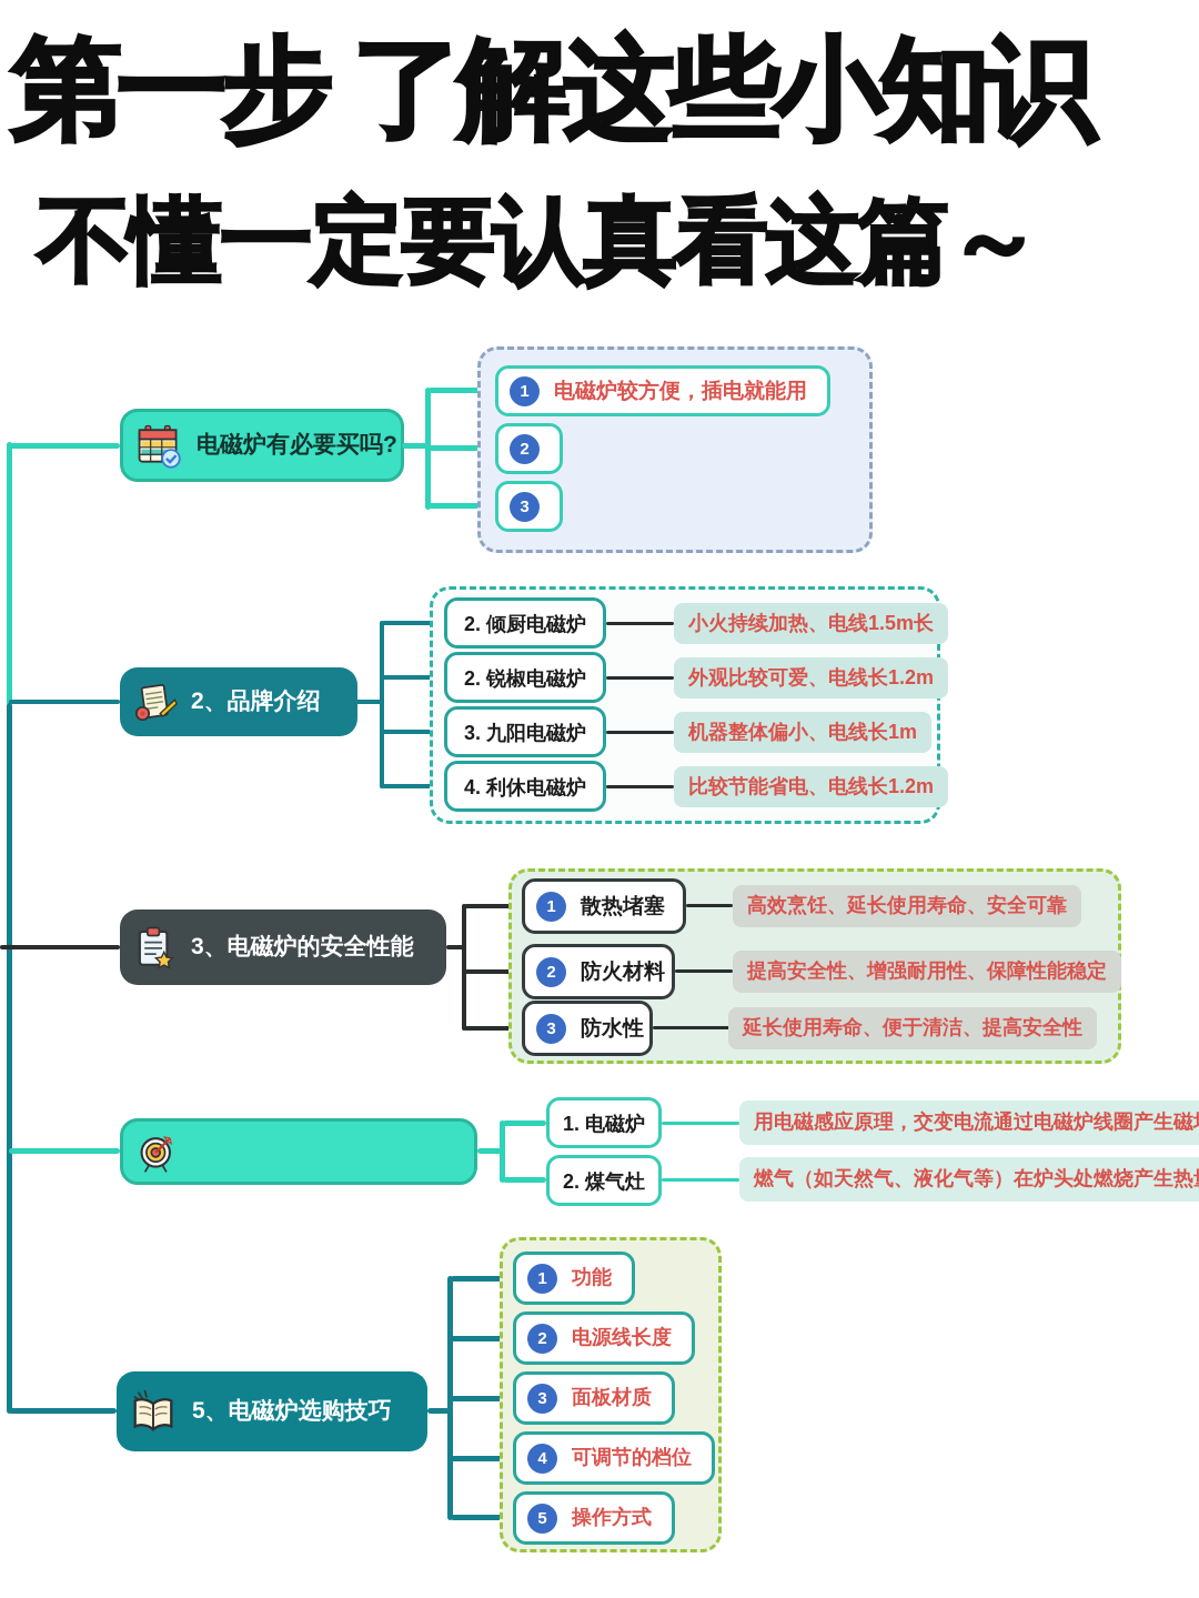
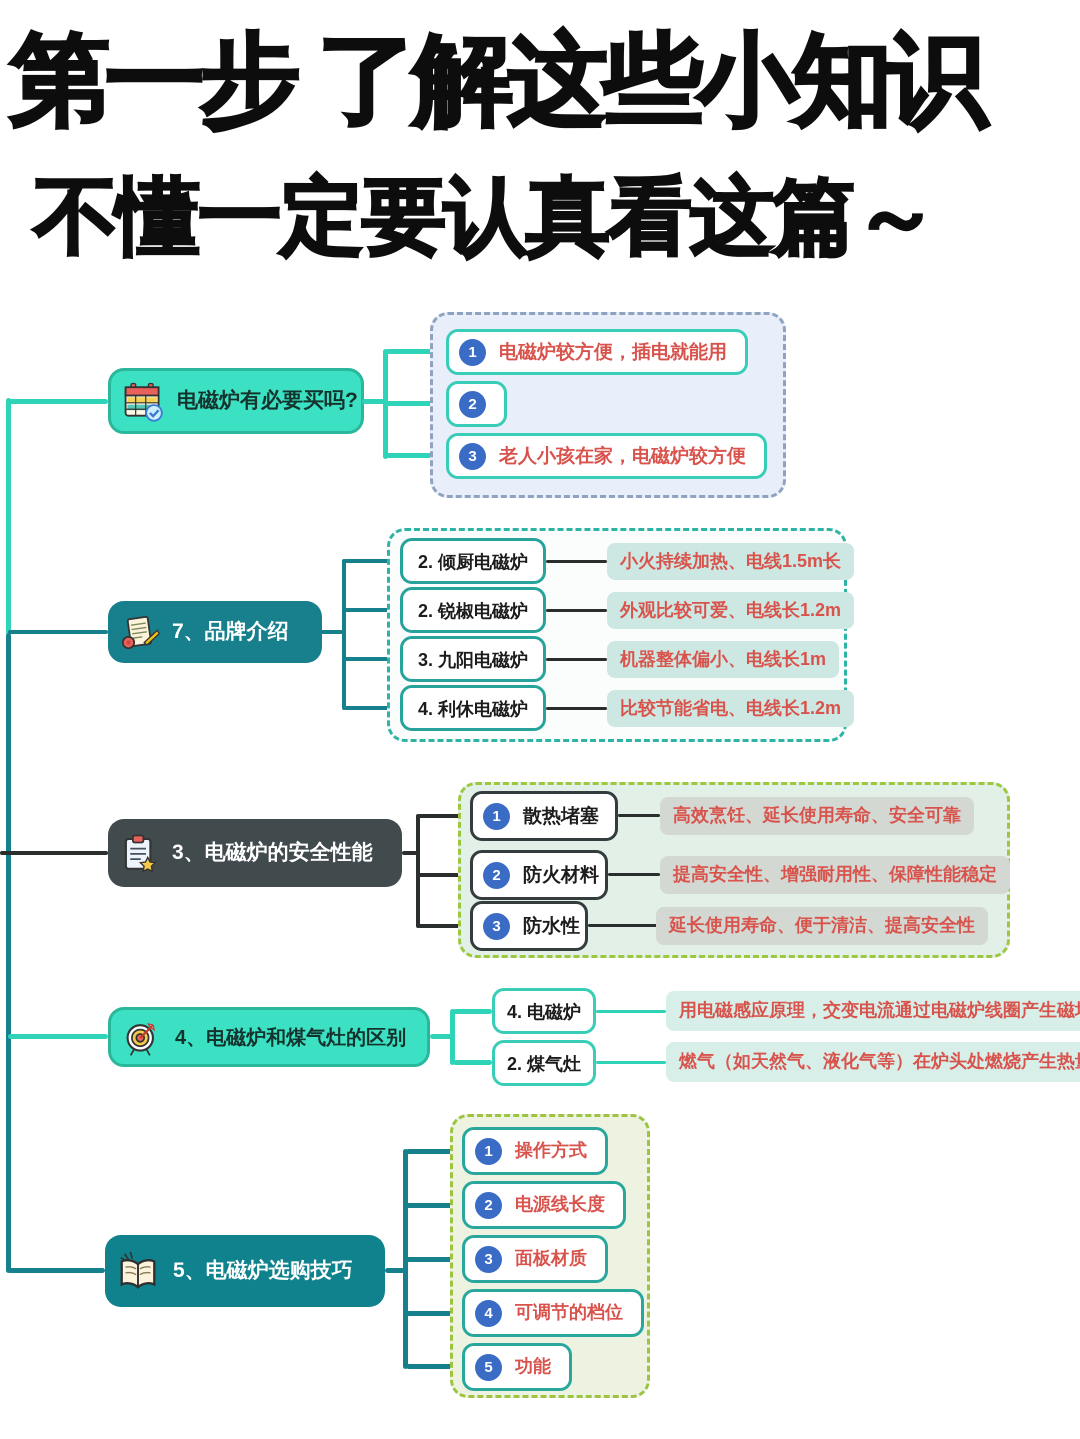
  第一步 了解这些小知识
  不懂一定要认真看这篇～
  电磁炉有必要买吗?
  1
  电磁炉较方便，插电就能用
  2
  3
+ 老人小孩在家，电磁炉较方便
- 2、品牌介绍
+ 7、品牌介绍
  2. 倾厨电磁炉
  2. 锐椒电磁炉
  3. 九阳电磁炉
  4. 利休电磁炉
  小火持续加热、电线1.5m长
  外观比较可爱、电线长1.2m
  机器整体偏小、电线长1m
  比较节能省电、电线长1.2m
  3、电磁炉的安全性能
  1
  散热堵塞
  2
  防火材料
  3
  防水性
  高效烹饪、延长使用寿命、安全可靠
  提高安全性、增强耐用性、保障性能稳定
  延长使用寿命、便于清洁、提高安全性
+ 4、电磁炉和煤气灶的区别
- 1. 电磁炉
+ 4. 电磁炉
  2. 煤气灶
  用电磁感应原理，交变电流通过电磁炉线圈产生磁
  燃气（如天然气、液化气等）在炉头处燃烧产生热
  5、电磁炉选购技巧
  1
- 功能
+ 操作方式
  2
  电源线长度
  3
  面板材质
  4
  可调节的档位
  5
- 操作方式
+ 功能
